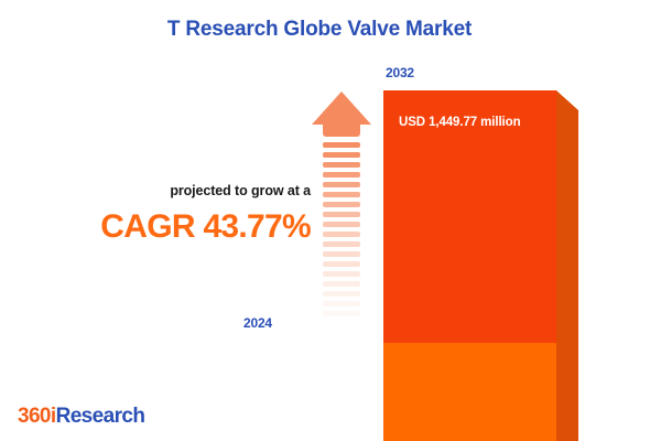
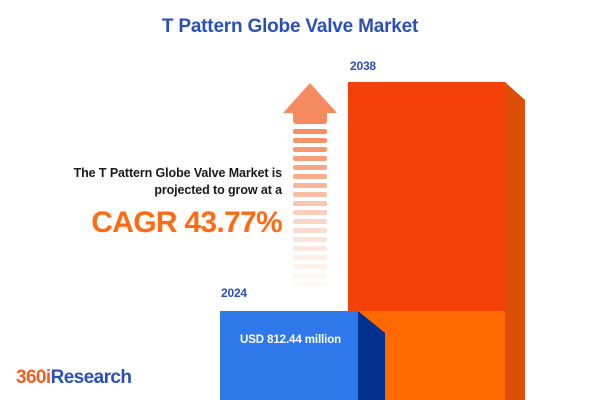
- T Research Globe Valve Market
+ T Pattern Globe Valve Market
+ The T Pattern Globe Valve Market is
  projected to grow at a
  CAGR 43.77%
- 2032
+ 2038
- USD 1,449.77 million
  2024
+ USD 812.44 million
  360iResearch
